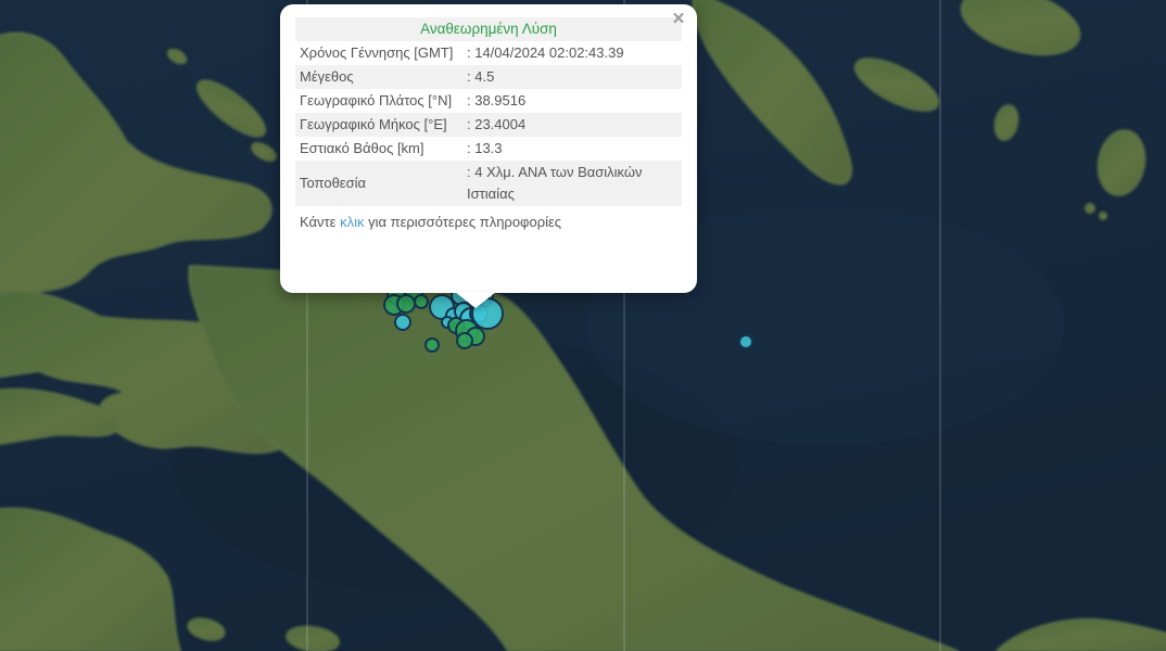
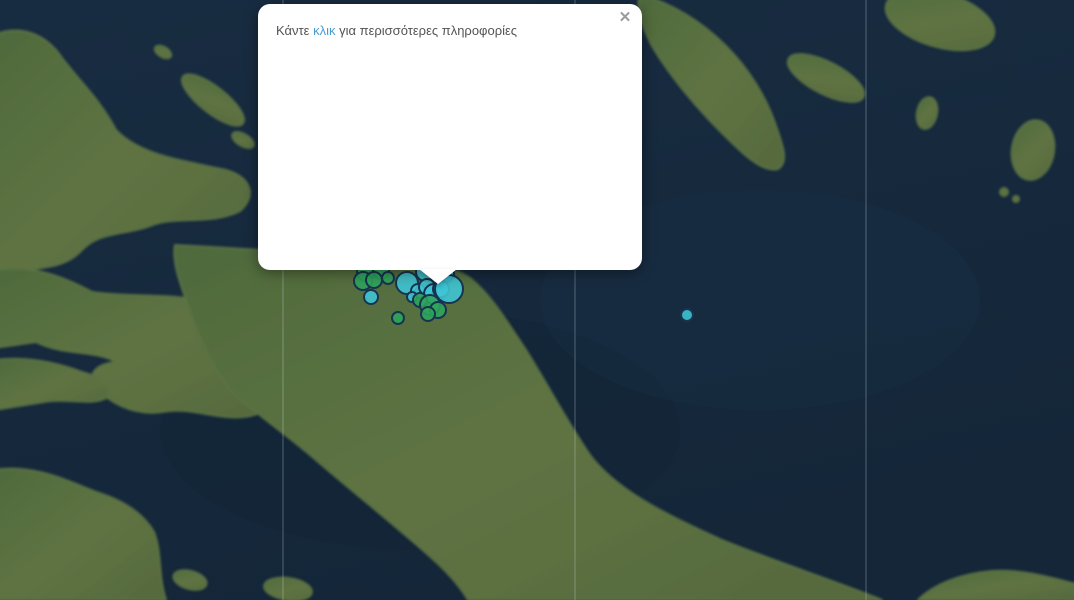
  ✕
- Αναθεωρημένη Λύση
- Χρόνος Γέννησης [GMT]	: 14/04/2024 02:02:43.39
- Μέγεθος	: 4.5
- Γεωγραφικό Πλάτος [°N]	: 38.9516
- Γεωγραφικό Μήκος [°E]	: 23.4004
- Εστιακό Βάθος [km]	: 13.3
- Τοποθεσία	: 4 Χλμ. ΑΝΑ των Βασιλικών Ιστιαίας
  Κάντε κλικ για περισσότερες πληροφορίες
